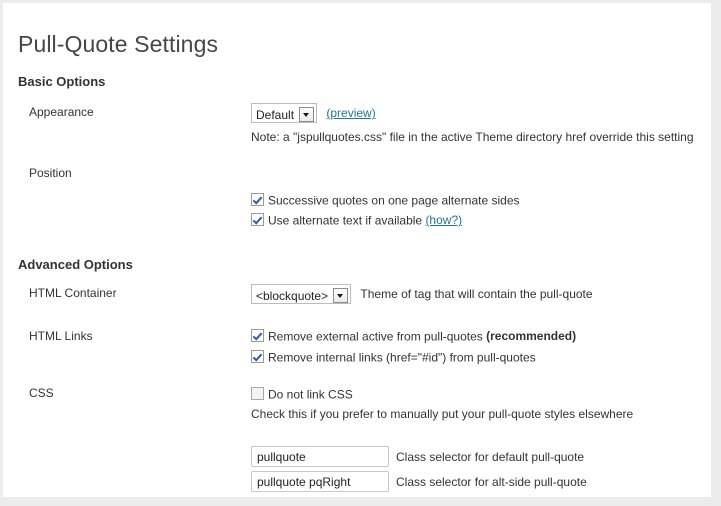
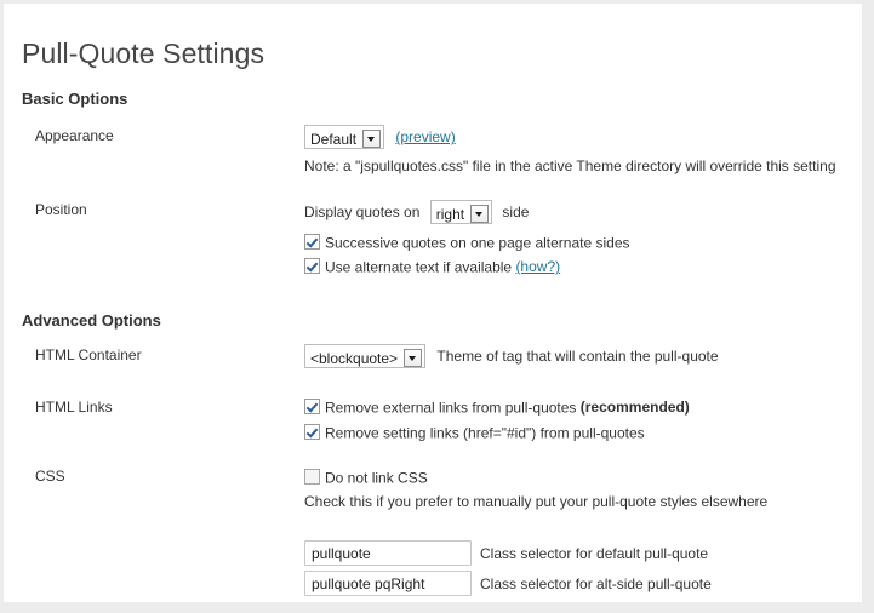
  Pull-Quote Settings
  Basic Options
  Appearance
  Default (preview)
- Note: a "jspullquotes.css" file in the active Theme directory href override this setting
+ Note: a "jspullquotes.css" file in the active Theme directory will override this setting
  Position
+ Display quotes on right side
  Successive quotes on one page alternate sides
  Use alternate text if available (how?)
  Advanced Options
  HTML Container
  <blockquote> Theme of tag that will contain the pull-quote
  HTML Links
- Remove external active from pull-quotes (recommended)
+ Remove external links from pull-quotes (recommended)
- Remove internal links (href="#id") from pull-quotes
+ Remove setting links (href="#id") from pull-quotes
  CSS
  Do not link CSS
  Check this if you prefer to manually put your pull-quote styles elsewhere
  pullquote
  Class selector for default pull-quote
  pullquote pqRight
  Class selector for alt-side pull-quote
